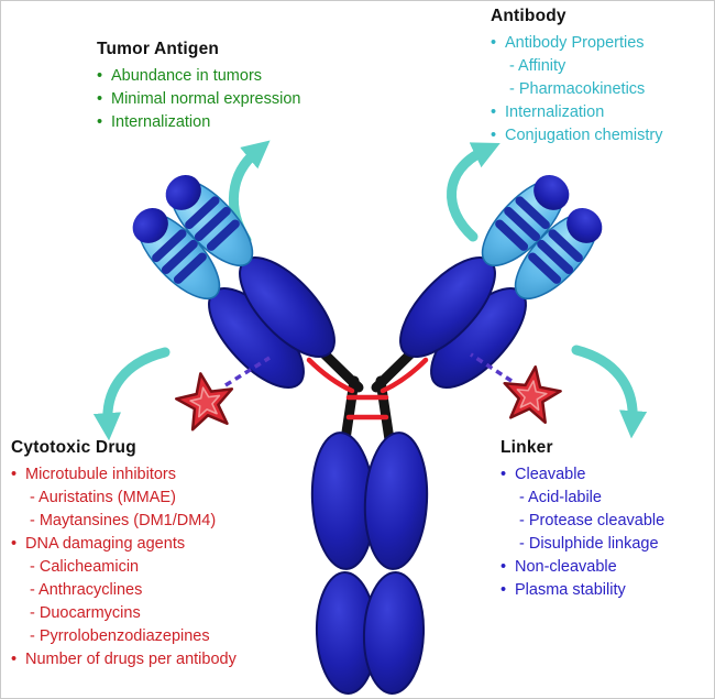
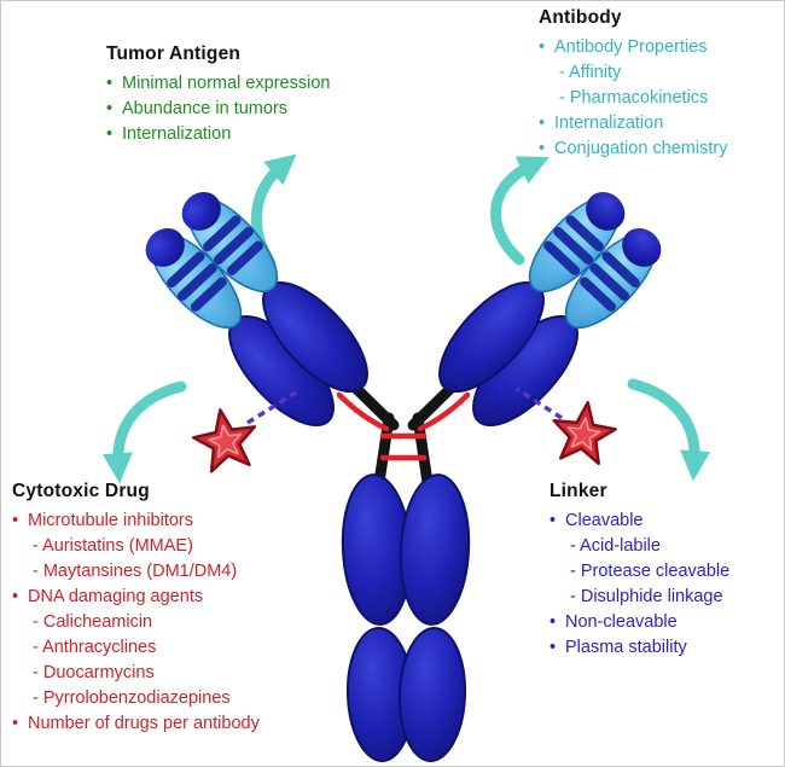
  Tumor Antigen
  •
- Abundance in tumors
+ Minimal normal expression
  •
- Minimal normal expression
+ Abundance in tumors
  •
  Internalization
  Antibody
  •
  Antibody Properties
  - Affinity
  - Pharmacokinetics
  •
  Internalization
  •
  Conjugation chemistry
  Cytotoxic Drug
  •
  Microtubule inhibitors
  - Auristatins (MMAE)
  - Maytansines (DM1/DM4)
  •
  DNA damaging agents
  - Calicheamicin
  - Anthracyclines
  - Duocarmycins
  - Pyrrolobenzodiazepines
  •
  Number of drugs per antibody
  Linker
  •
  Cleavable
  - Acid-labile
  - Protease cleavable
  - Disulphide linkage
  •
  Non-cleavable
  •
  Plasma stability
